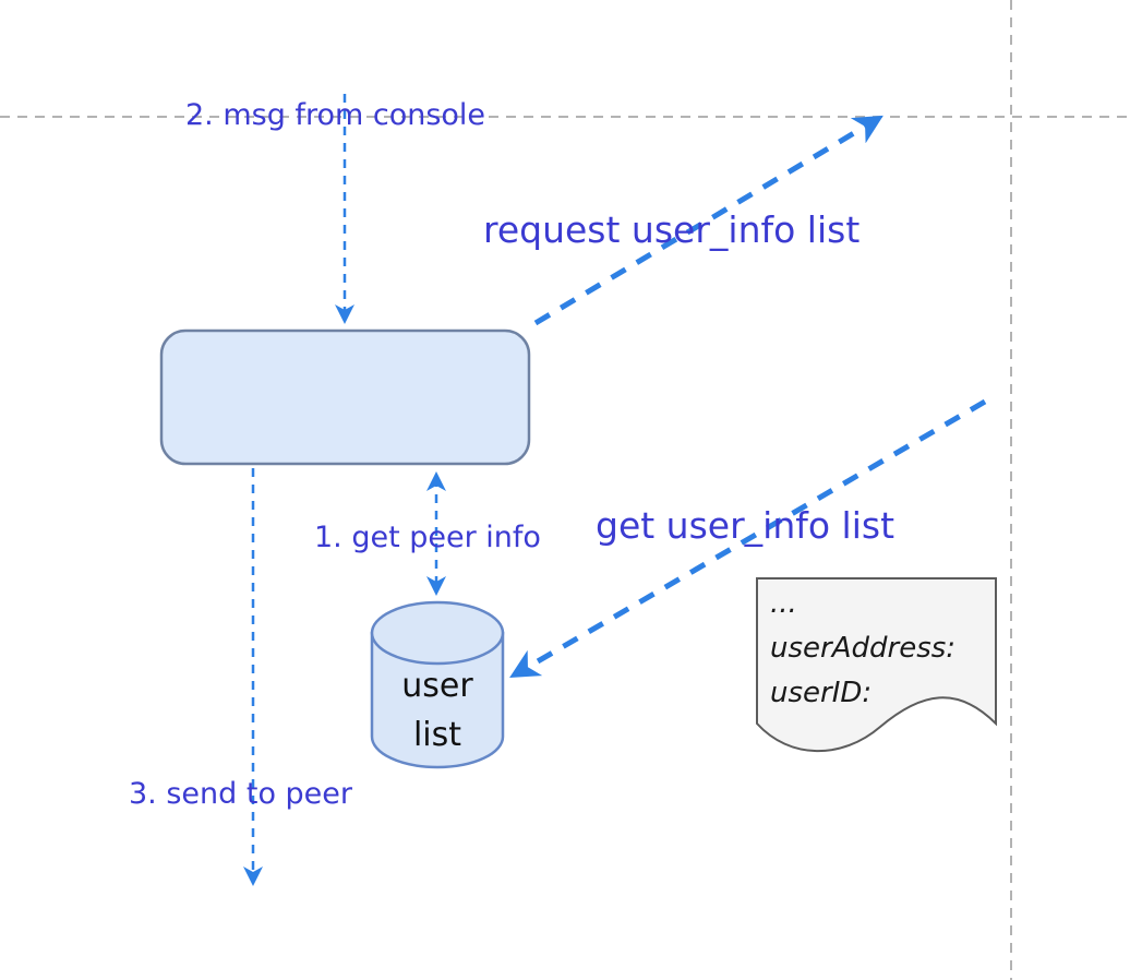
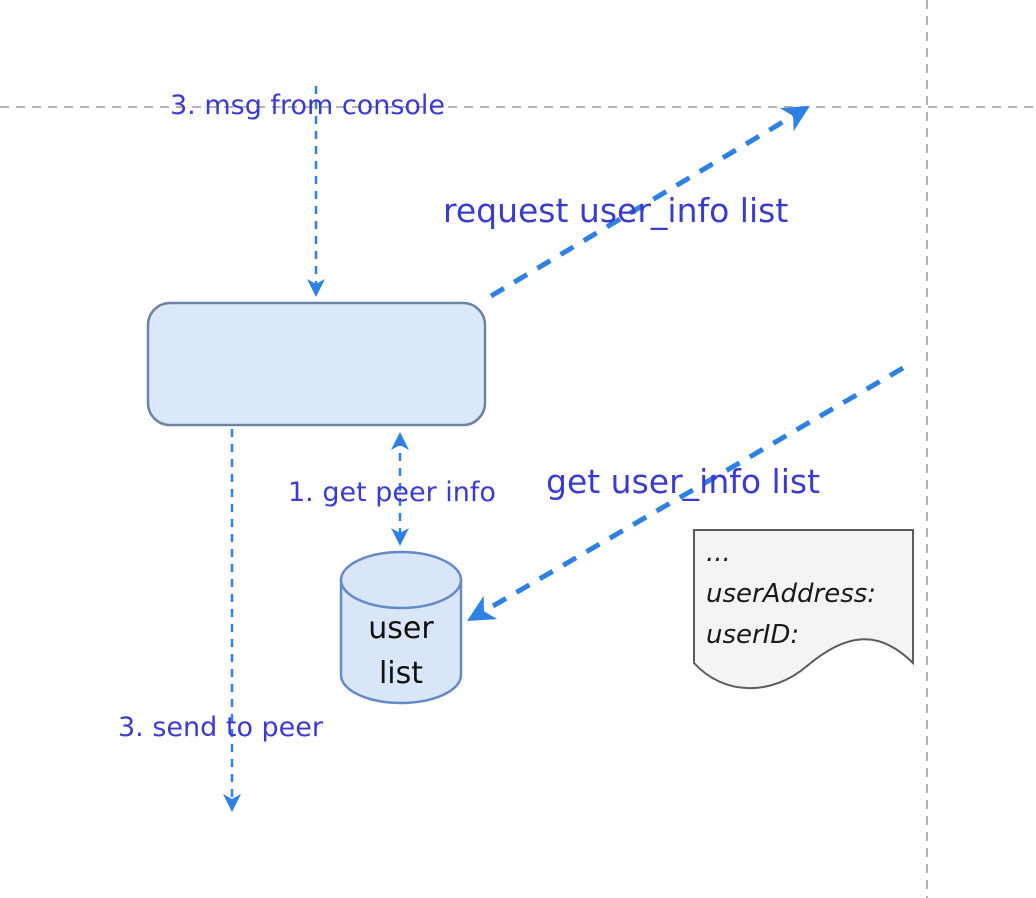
- 2. msg from console
+ 3. msg from console
  request user_info list
  1. get peer info
  get user_info list
  3. send to peer
  user
  list
  ...
  userAddress:
  userID:
